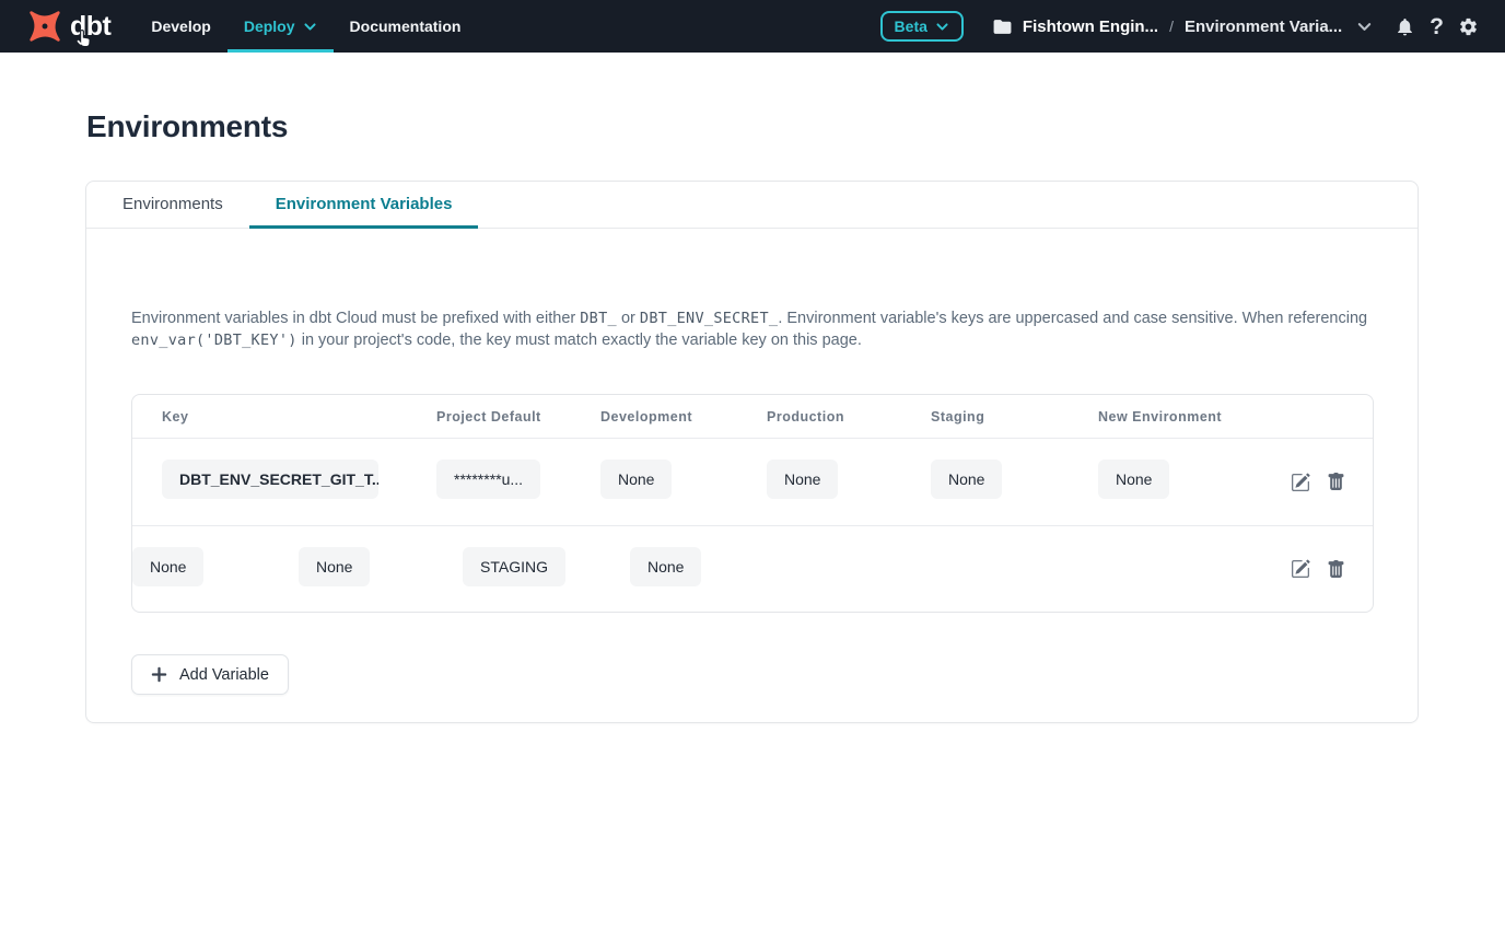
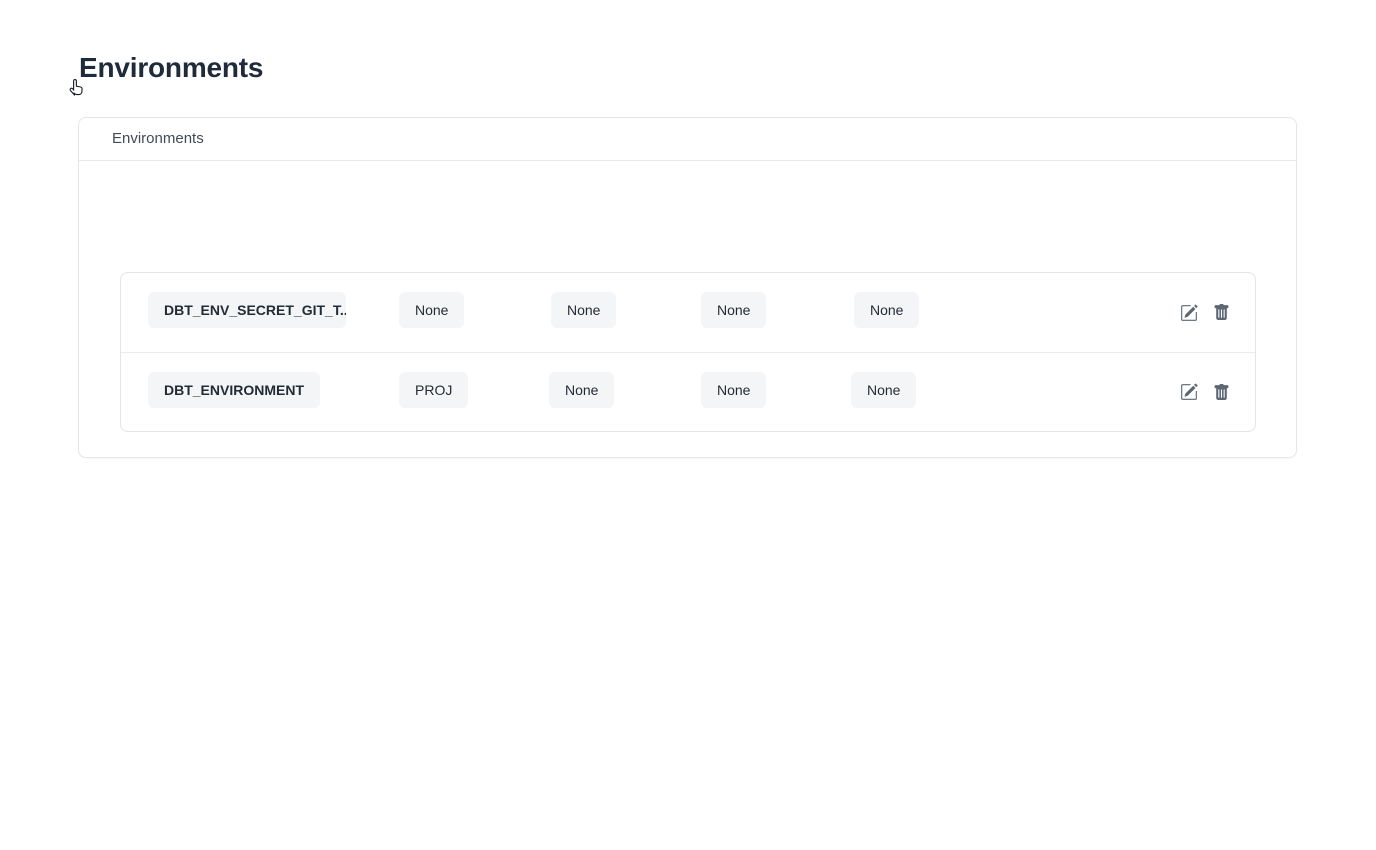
- dbt
- Develop
- Deploy
- Documentation
- Beta
- Fishtown Engin...
- /
- Environment Varia...
- ?
  Environments
  Environments
- Environment Variables
- Environment variables in dbt Cloud must be prefixed with either DBT_ or DBT_ENV_SECRET_. Environment variable's keys are uppercased and case sensitive. When referencing env_var('DBT_KEY') in your project's code, the key must match exactly the variable key on this page.
- Key
- Project Default
- Development
- Production
- Staging
- New Environment
  DBT_ENV_SECRET_GIT_T..
- ********u...
  None
  None
  None
  None
+ DBT_ENVIRONMENT
+ PROJ
  None
  None
- STAGING
  None
- Add Variable
